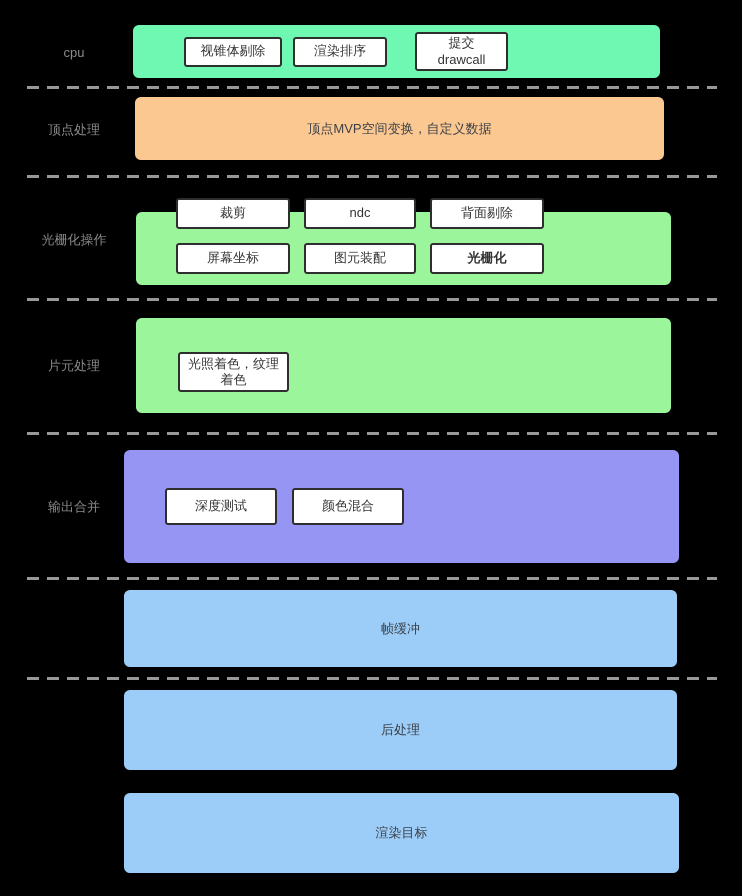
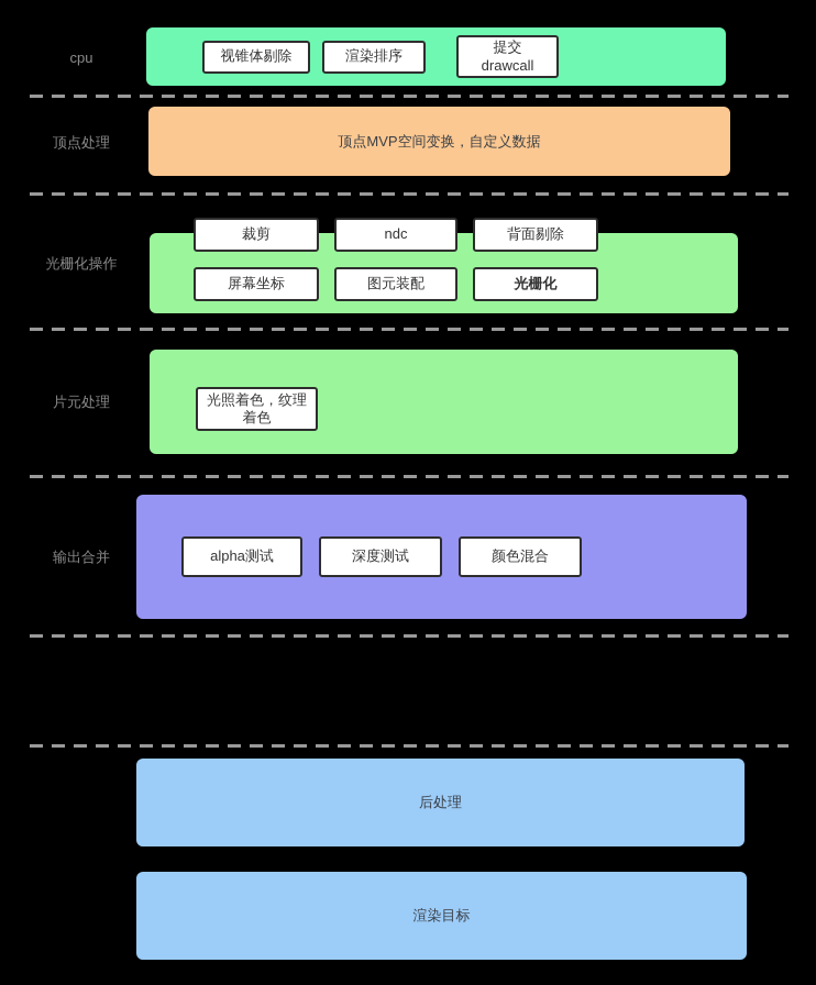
  cpu
  视锥体剔除
  渲染排序
  提交
  drawcall
  顶点处理
  顶点MVP空间变换，自定义数据
  光栅化操作
  裁剪
  ndc
  背面剔除
  屏幕坐标
  图元装配
  光栅化
  片元处理
  光照着色，纹理
  着色
  输出合并
+ alpha测试
  深度测试
  颜色混合
- 帧缓冲
  后处理
  渲染目标
